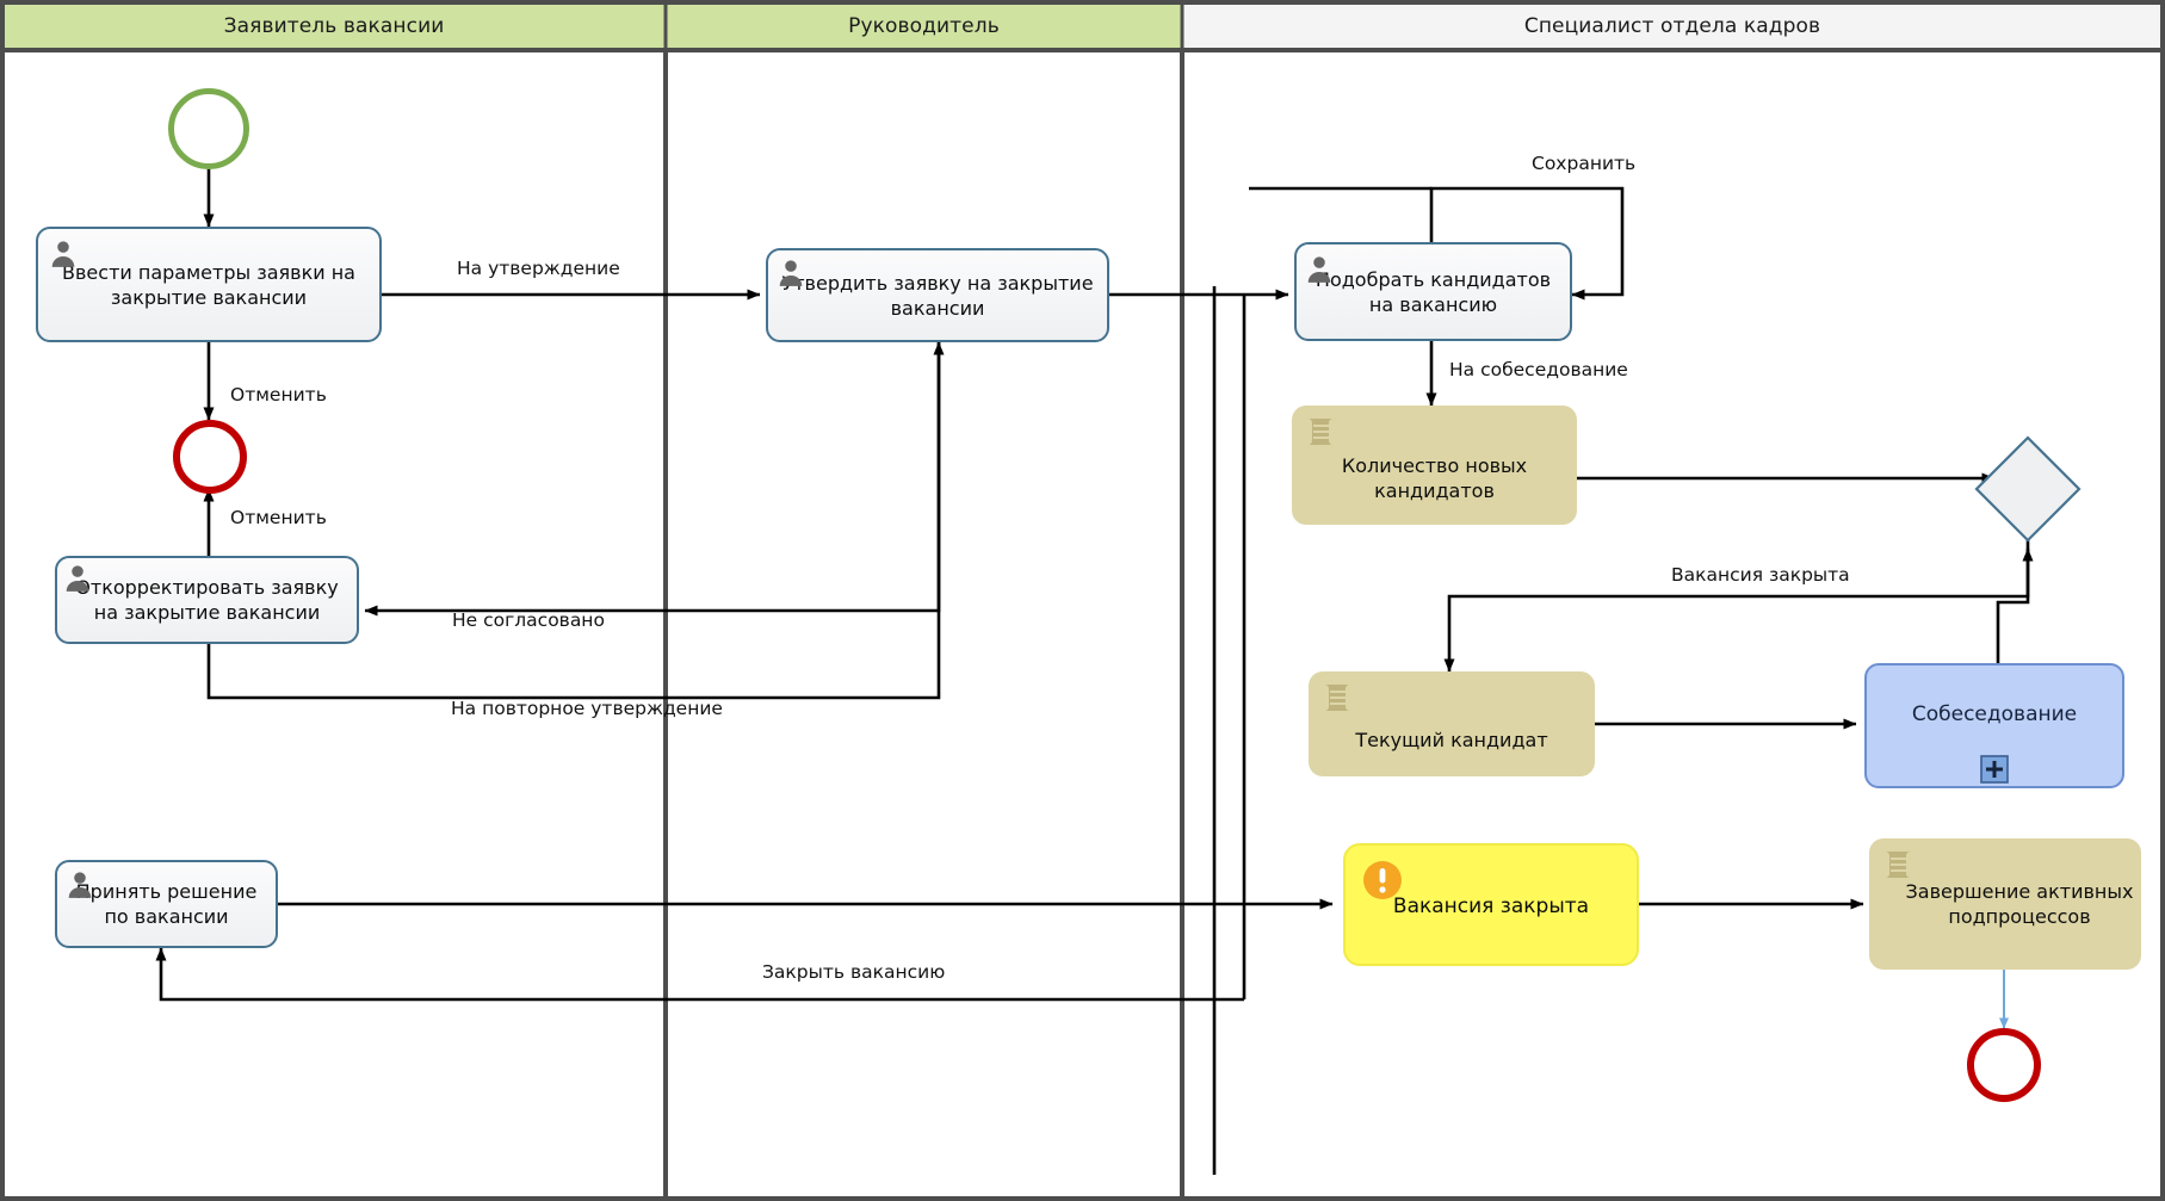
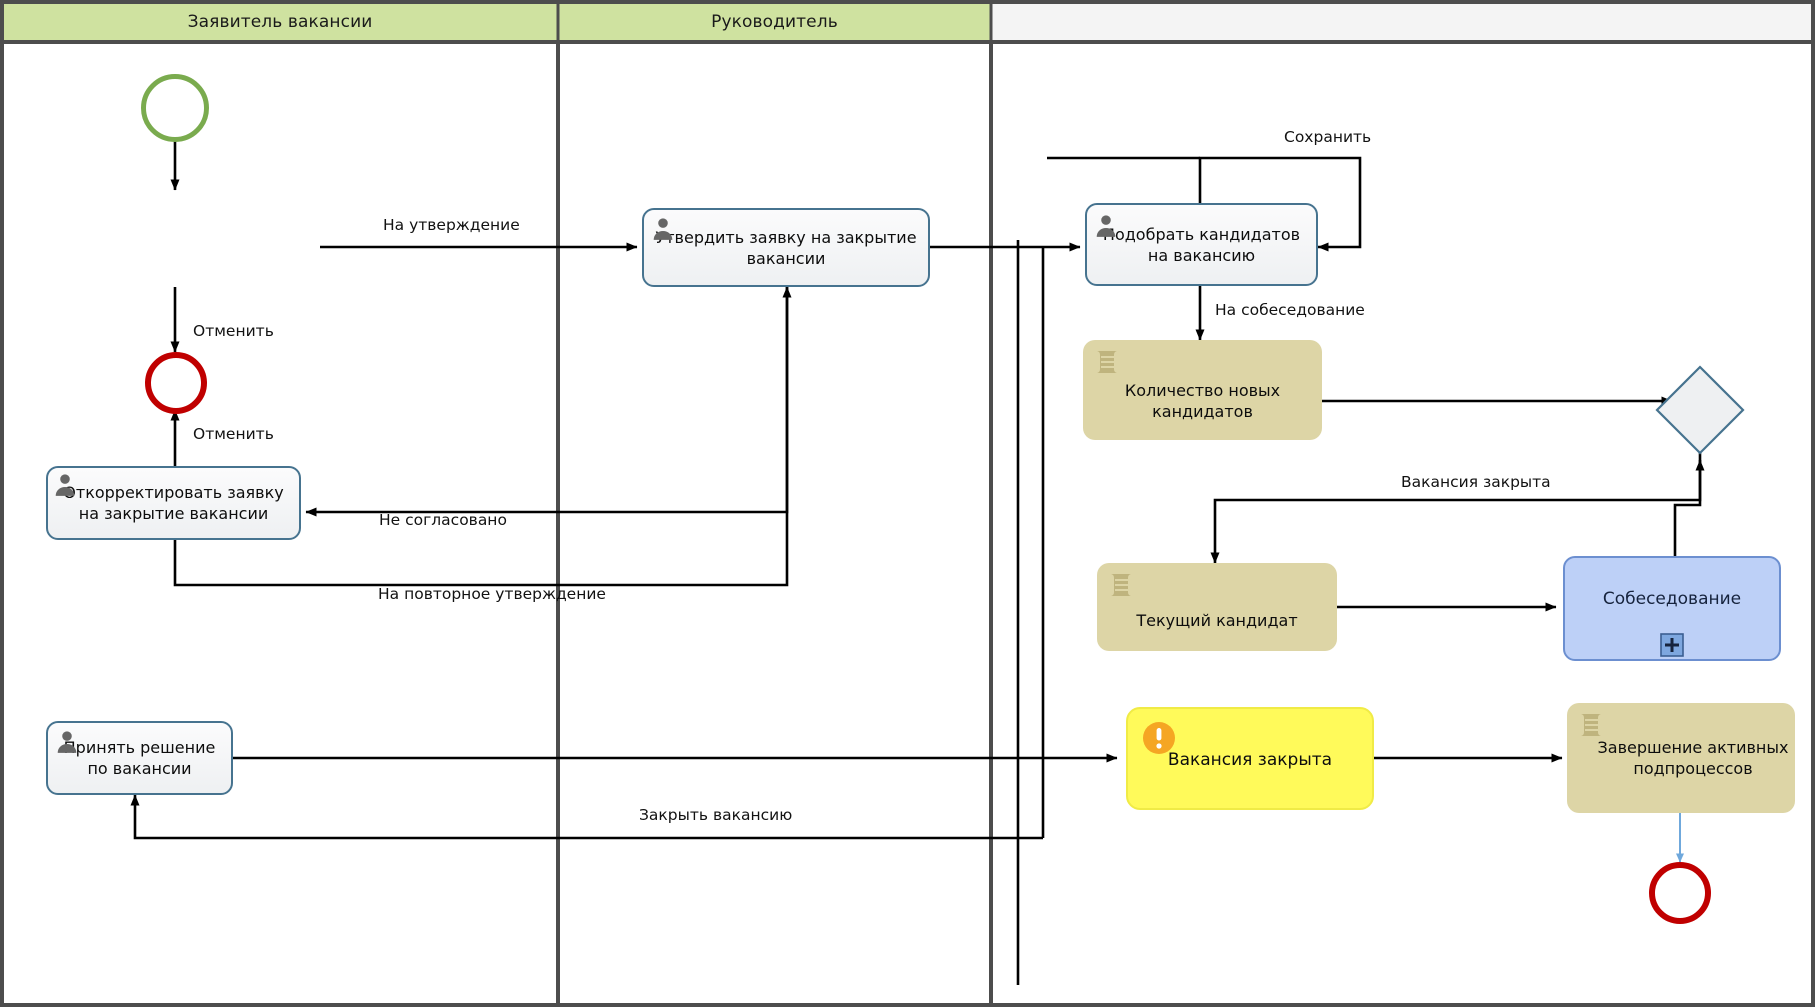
  Заявитель вакансии
  Руководитель
- Специалист отдела кадров
- Ввести параметры заявки на закрытие вакансии
  ткорректировать заявку на закрытие вакансии
  ринять решение по вакансии
  вердить заявку на закрытие вакансии
  одобрать кандидатов на вакансию
  Количество новых кандидатов
  Текущий кандидат
  Собеседование
  Вакансия закрыта
  Завершение активных подпроцессов
  На утверждение
  Отменить
  Отменить
  Не согласовано
  На повторное утверждение
  Сохранить
  На собеседование
  Вакансия закрыта
  Закрыть вакансию
